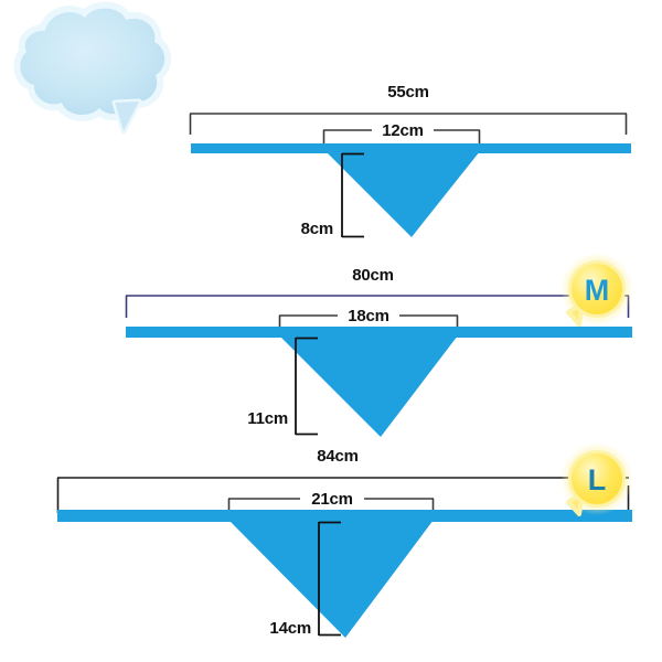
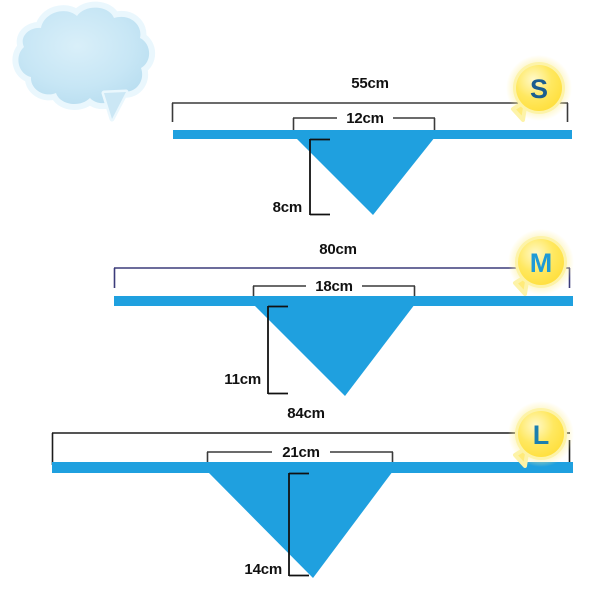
  55cm
  12cm
  8cm
+ S
  80cm
  18cm
  11cm
  M
  84cm
  21cm
  14cm
  L
